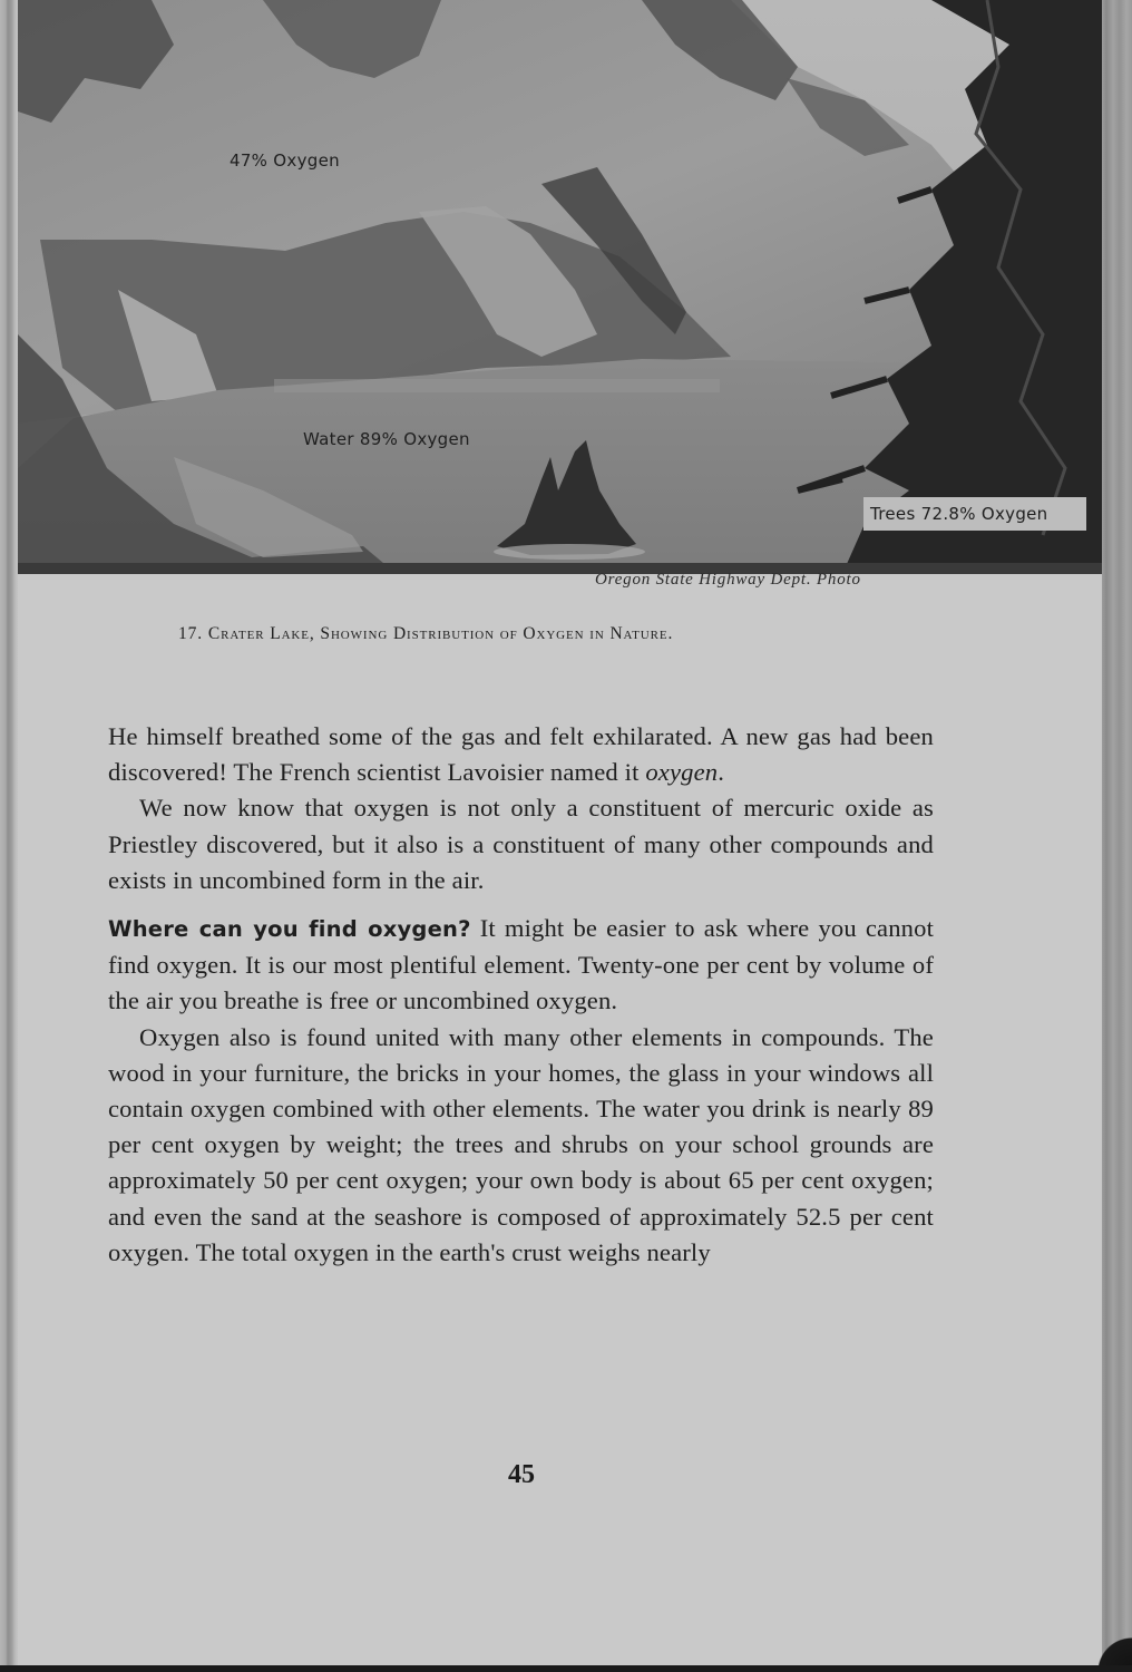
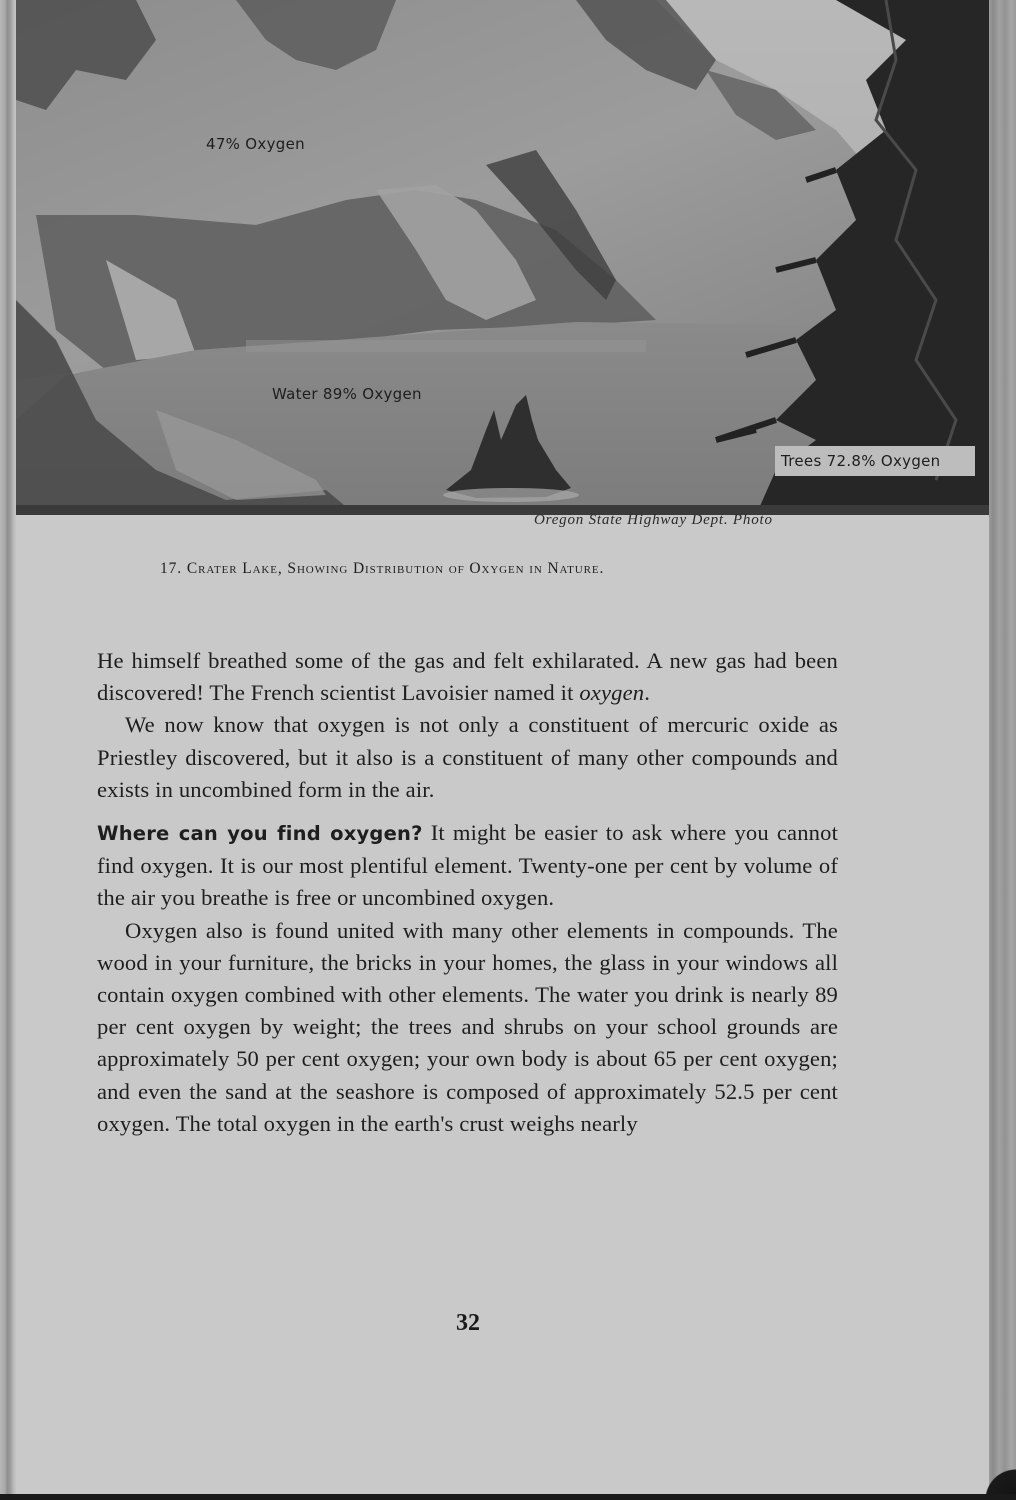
  47% Oxygen
  Water 89% Oxygen
  Trees 72.8% Oxygen
  Oregon State Highway Dept. Photo
  17. Crater Lake, Showing Distribution of Oxygen in Nature.
  He himself breathed some of the gas and felt exhilarated. A new gas had been discovered! The French scientist Lavoisier named it oxygen.
  We now know that oxygen is not only a constituent of mercuric oxide as Priestley discovered, but it also is a constituent of many other compounds and exists in uncombined form in the air.
  Where can you find oxygen? It might be easier to ask where you cannot find oxygen. It is our most plentiful element. Twenty-one per cent by volume of the air you breathe is free or uncombined oxygen.
  Oxygen also is found united with many other elements in compounds. The wood in your furniture, the bricks in your homes, the glass in your windows all contain oxygen combined with other elements. The water you drink is nearly 89 per cent oxygen by weight; the trees and shrubs on your school grounds are approximately 50 per cent oxygen; your own body is about 65 per cent oxygen; and even the sand at the seashore is composed of approximately 52.5 per cent oxygen. The total oxygen in the earth's crust weighs nearly
- 45
+ 32
